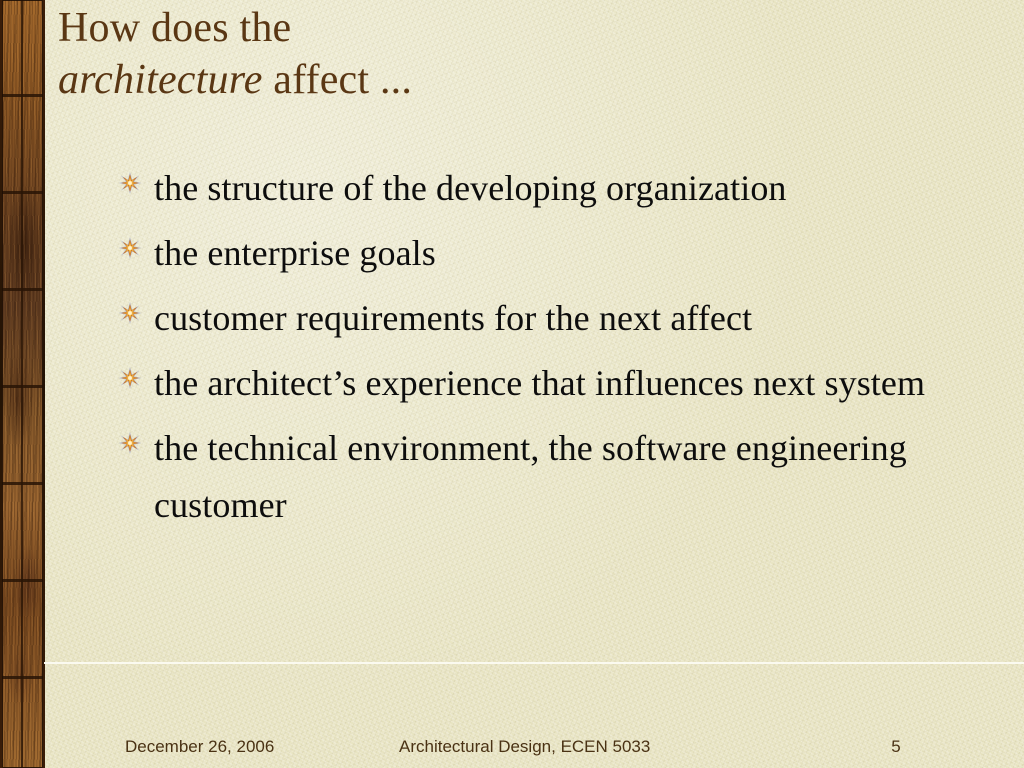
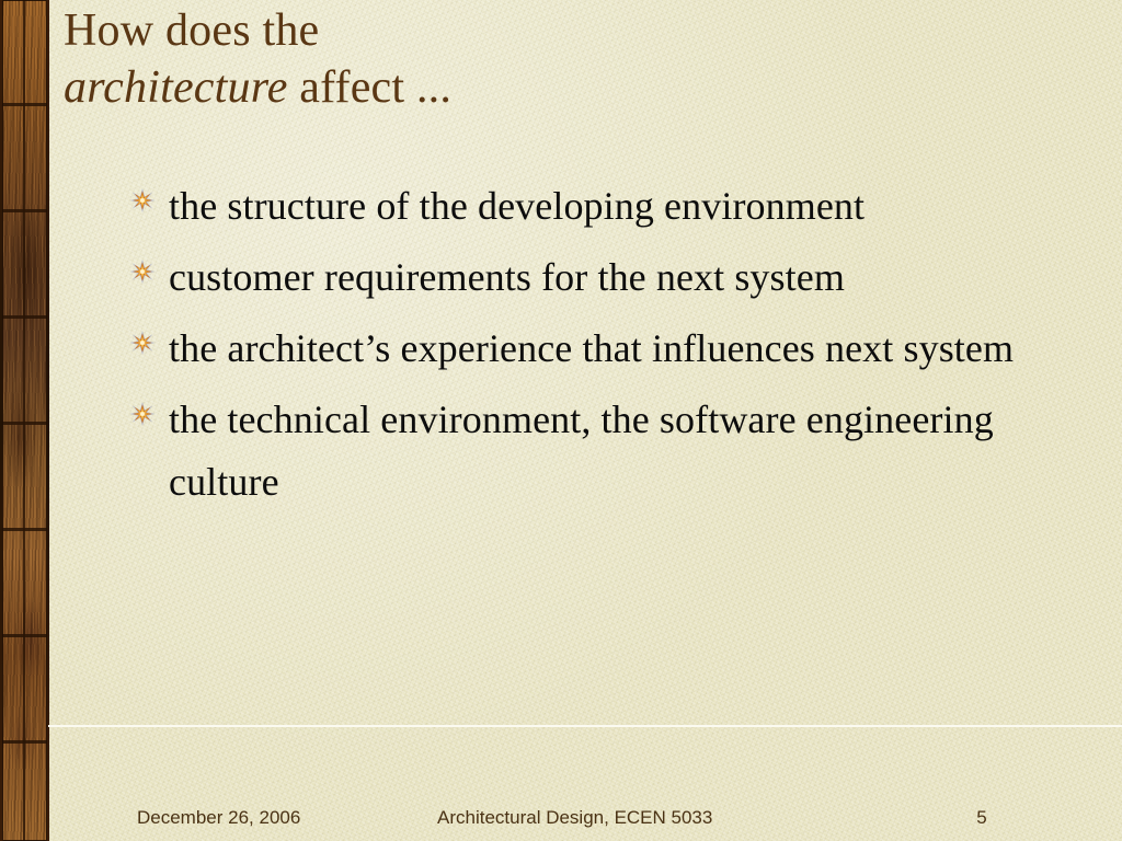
  How does the
  architecture affect ...
- the structure of the developing organization
+ the structure of the developing environment
- the enterprise goals
- customer requirements for the next affect
+ customer requirements for the next system
  the architect’s experience that influences next system
- the technical environment, the software engineering customer
+ the technical environment, the software engineering culture
  December 26, 2006
  Architectural Design, ECEN 5033
  5
